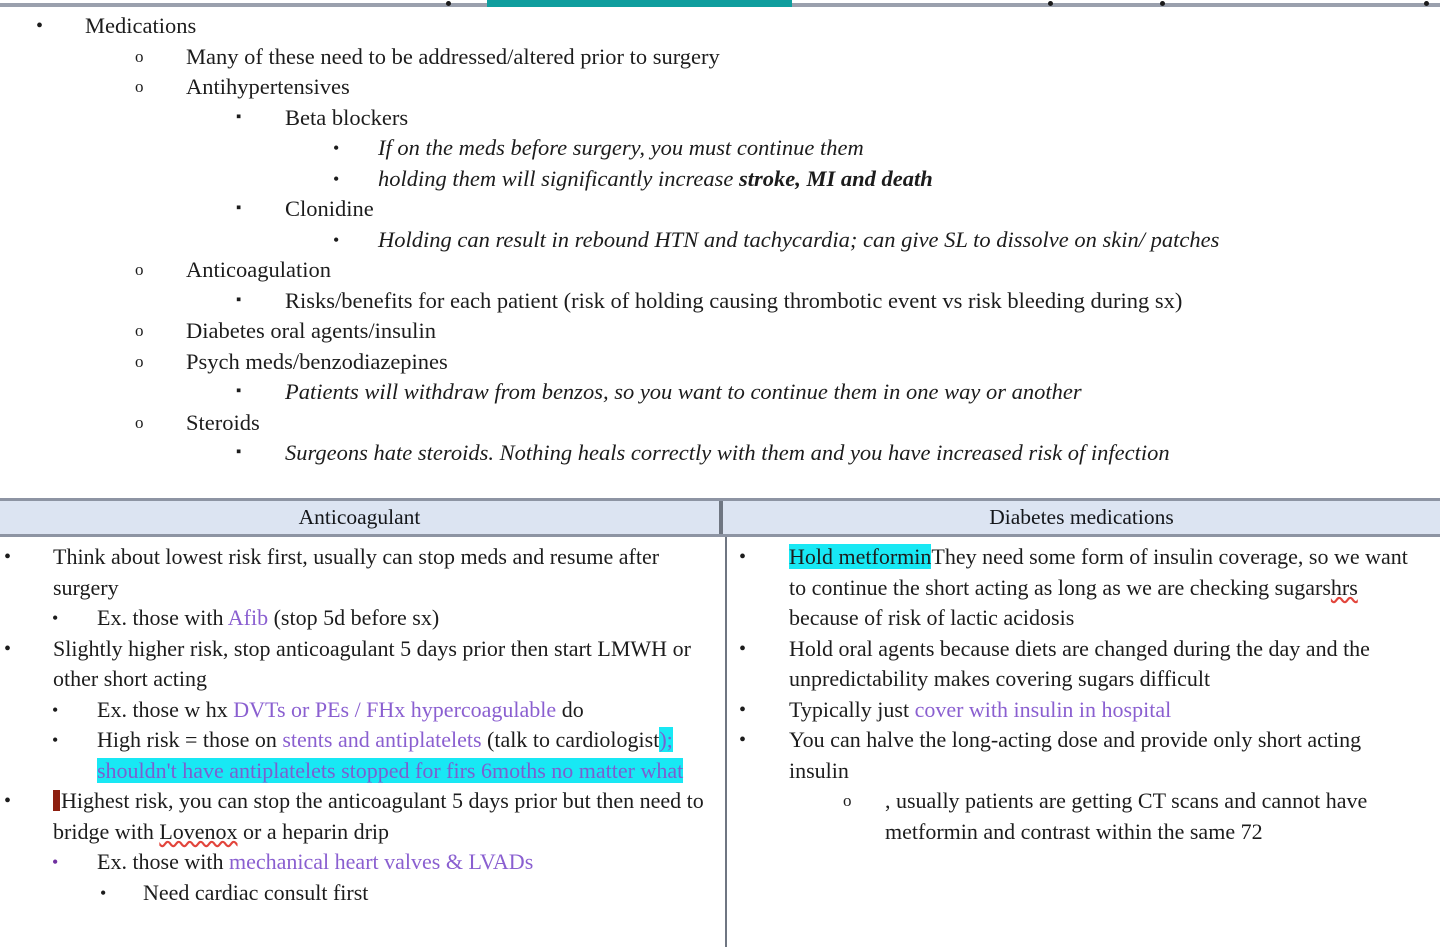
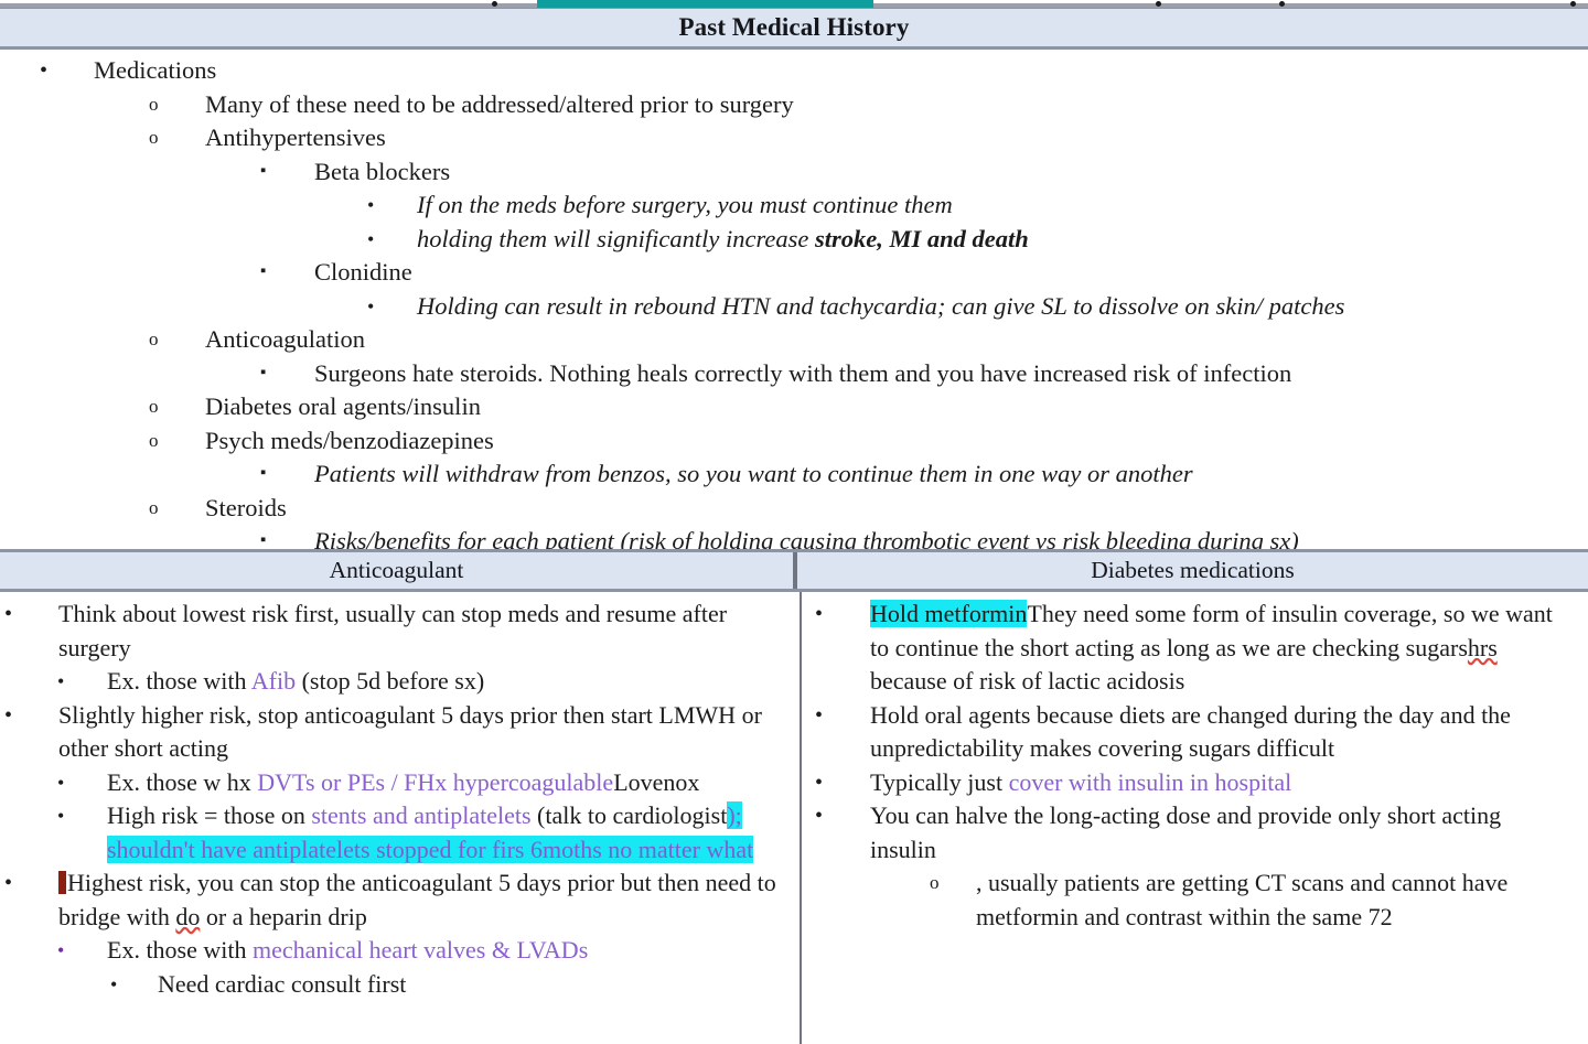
+ Past Medical History
  •
  Medications
  o
  Many of these need to be addressed/altered prior to surgery
  o
  Antihypertensives
  ▪
  Beta blockers
  •
  If on the meds before surgery, you must continue them
  •
  holding them will significantly increase stroke, MI and death
  ▪
  Clonidine
  •
  Holding can result in rebound HTN and tachycardia; can give SL to dissolve on skin/ patches
  o
  Anticoagulation
  ▪
- Risks/benefits for each patient (risk of holding causing thrombotic event vs risk bleeding during sx)
+ Surgeons hate steroids. Nothing heals correctly with them and you have increased risk of infection
  o
  Diabetes oral agents/insulin
  o
  Psych meds/benzodiazepines
  ▪
  Patients will withdraw from benzos, so you want to continue them in one way or another
  o
  Steroids
  ▪
- Surgeons hate steroids. Nothing heals correctly with them and you have increased risk of infection
+ Risks/benefits for each patient (risk of holding causing thrombotic event vs risk bleeding during sx)
  Anticoagulant
  Diabetes medications
  •
  Think about lowest risk first, usually can stop meds and resume after surgery
  •
  Ex. those with Afib (stop 5d before sx)
  •
  Slightly higher risk, stop anticoagulant 5 days prior then start LMWH or other short acting
  •
- Ex. those w hx DVTs or PEs / FHx hypercoagulable do
+ Ex. those w hx DVTs or PEs / FHx hypercoagulableLovenox
  •
  High risk = those on stents and antiplatelets (talk to cardiologist); shouldn't have antiplatelets stopped for firs 6moths no matter what
  •
- Highest risk, you can stop the anticoagulant 5 days prior but then need to bridge with Lovenox or a heparin drip
+ Highest risk, you can stop the anticoagulant 5 days prior but then need to bridge with do or a heparin drip
  •
  Ex. those with mechanical heart valves & LVADs
  •
  Need cardiac consult first
  •
  Hold metforminThey need some form of insulin coverage, so we want to continue the short acting as long as we are checking sugarshrs because of risk of lactic acidosis
  •
  Hold oral agents because diets are changed during the day and the unpredictability makes covering sugars difficult
  •
  Typically just cover with insulin in hospital
  •
  You can halve the long-acting dose and provide only short acting insulin
  o
  , usually patients are getting CT scans and cannot have metformin and contrast within the same 72
